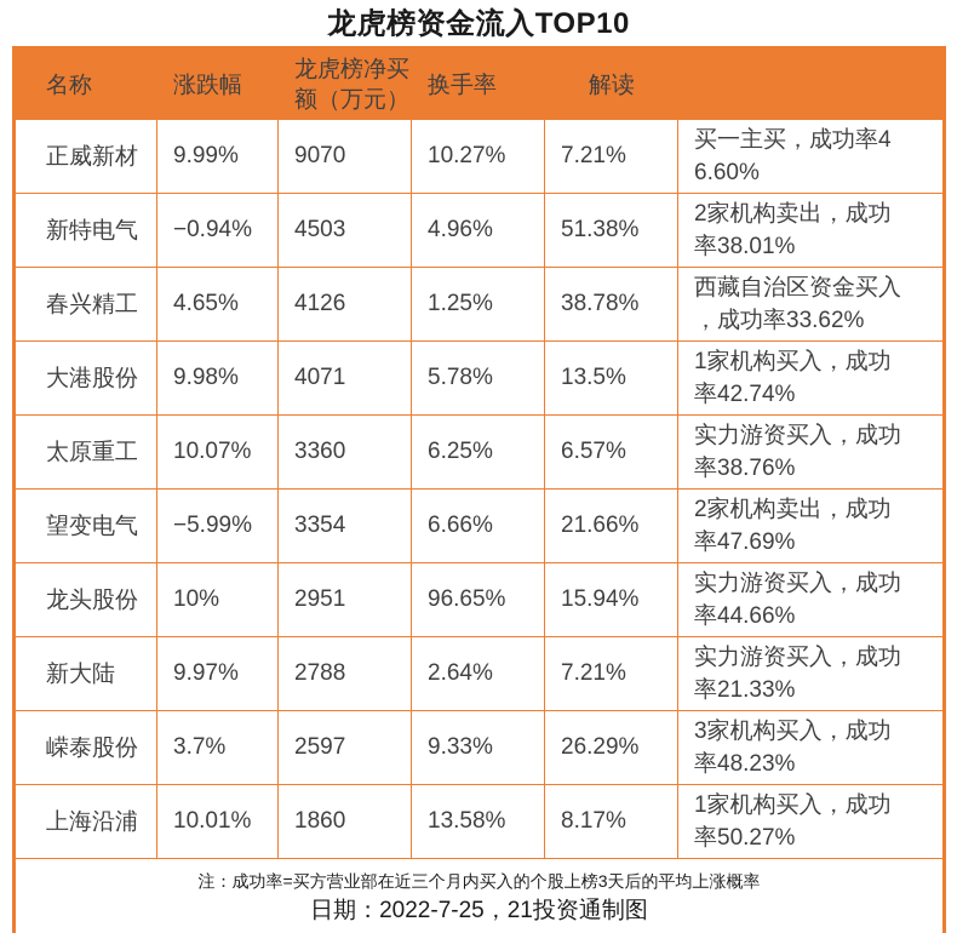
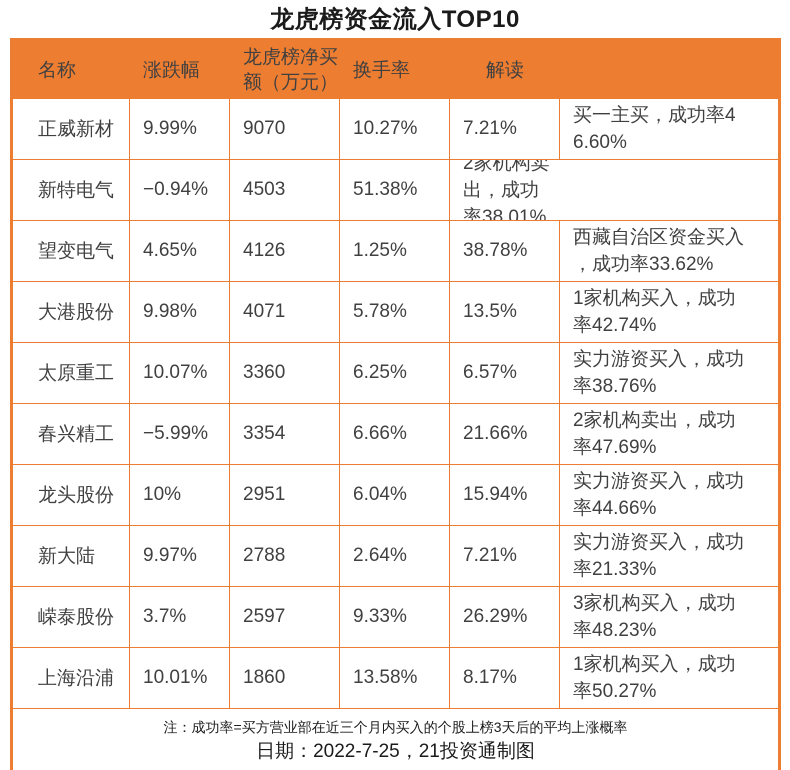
  龙虎榜资金流入TOP10
  名称
  涨跌幅
  龙虎榜净买
  额（万元）
  换手率
  解读
  正威新材
  9.99%
  9070
  10.27%
  7.21%
  买一主买，成功率4
  6.60%
  新特电气
  −0.94%
  4503
- 4.96%
  51.38%
  2家机构卖出，成功
  率38.01%
- 春兴精工
+ 望变电气
  4.65%
  4126
  1.25%
  38.78%
  西藏自治区资金买入
  ，成功率33.62%
  大港股份
  9.98%
  4071
  5.78%
  13.5%
  1家机构买入，成功
  率42.74%
  太原重工
  10.07%
  3360
  6.25%
  6.57%
  实力游资买入，成功
  率38.76%
- 望变电气
+ 春兴精工
  −5.99%
  3354
  6.66%
  21.66%
  2家机构卖出，成功
  率47.69%
  龙头股份
  10%
  2951
- 96.65%
+ 6.04%
  15.94%
  实力游资买入，成功
  率44.66%
  新大陆
  9.97%
  2788
  2.64%
  7.21%
  实力游资买入，成功
  率21.33%
  嵘泰股份
  3.7%
  2597
  9.33%
  26.29%
  3家机构买入，成功
  率48.23%
  上海沿浦
  10.01%
  1860
  13.58%
  8.17%
  1家机构买入，成功
  率50.27%
  注：成功率=买方营业部在近三个月内买入的个股上榜3天后的平均上涨概率
  日期：2022-7-25，21投资通制图
